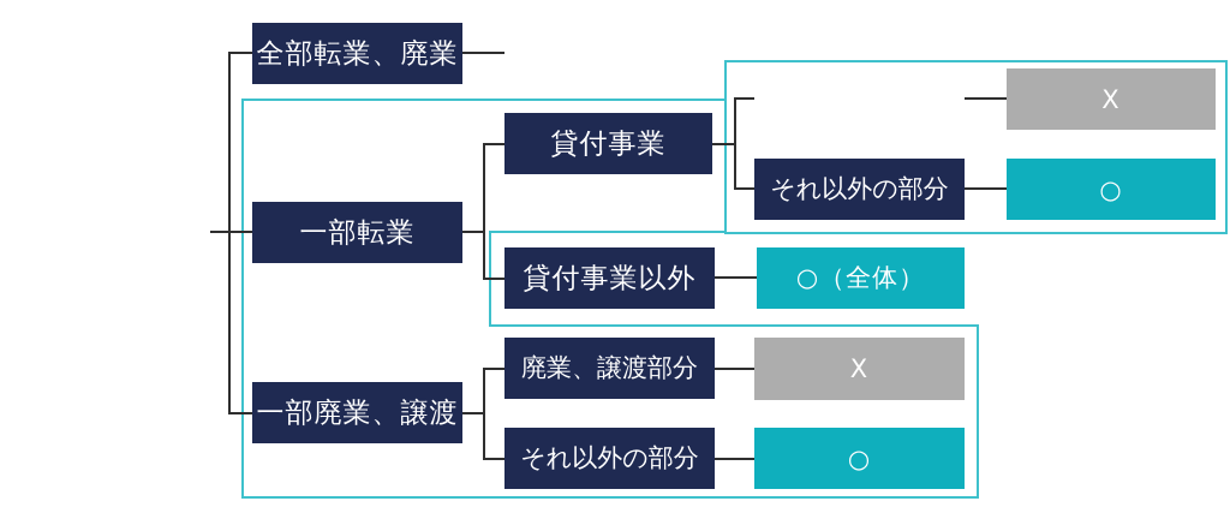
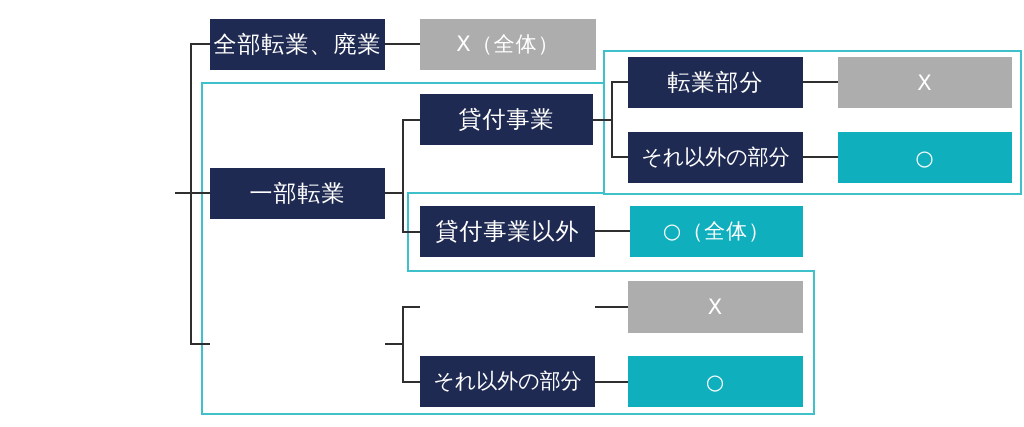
  全部転業、廃業
+ X（全体）
  一部転業
  貸付事業
+ 転業部分
  X
  それ以外の部分
  ○
  貸付事業以外
  ○（全体）
- 一部廃業、譲渡
- 廃業、譲渡部分
  X
  それ以外の部分
  ○
